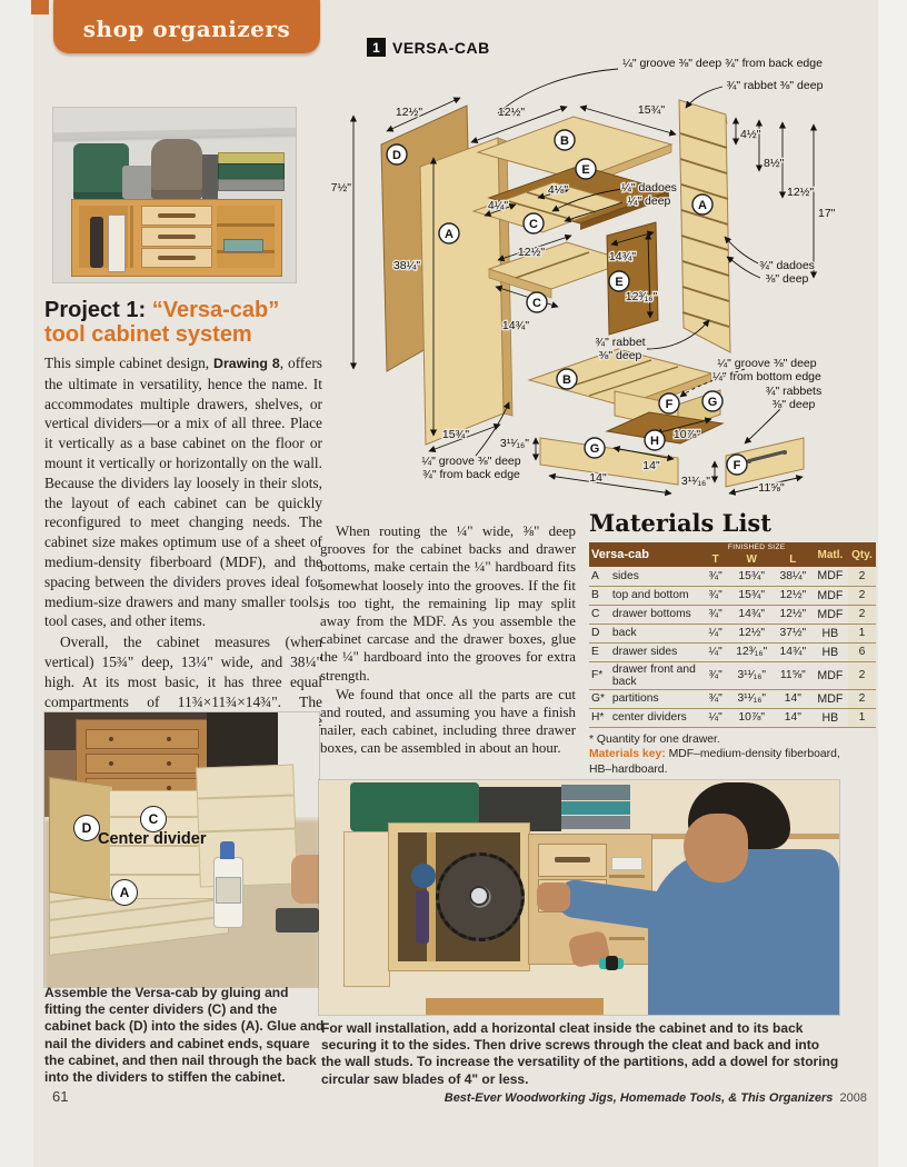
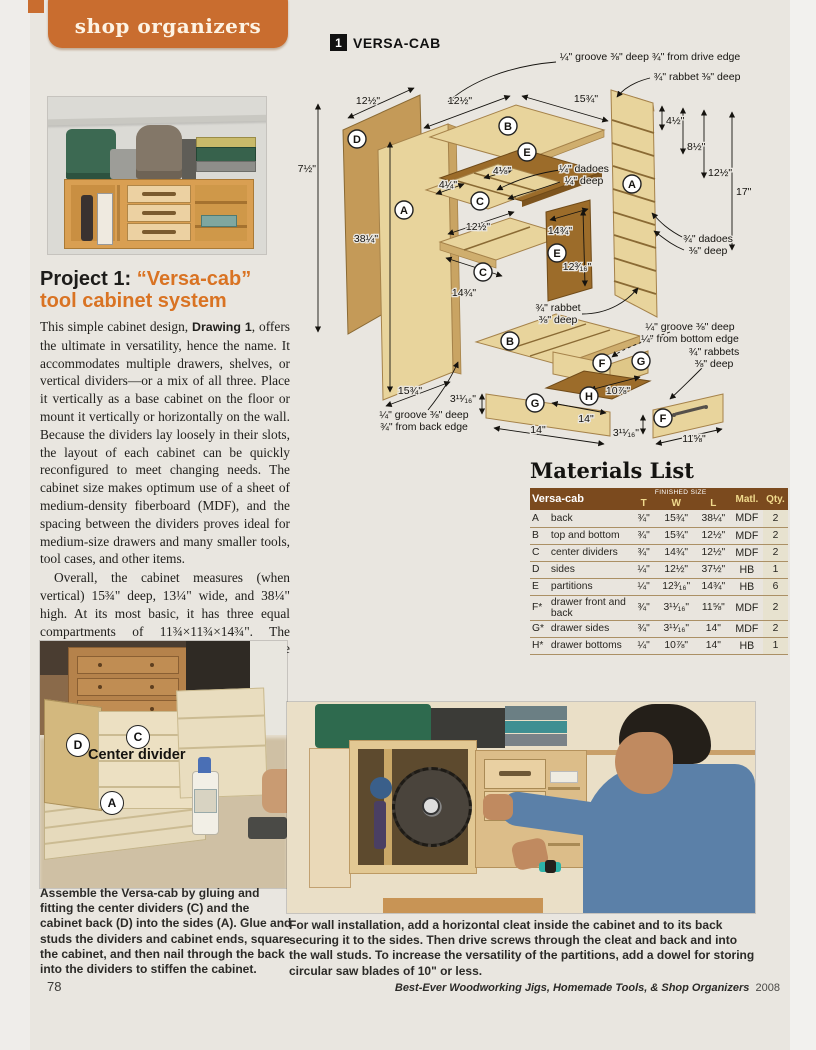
  shop organizers
  1
  VERSA-CAB
  D
  A
  B
  E
  C
  C
  E
  A
  B
  G
  F
  G
  H
  F
- ¼" groove ⅜" deep ¾" from back edge
+ ¼" groove ⅜" deep ¾" from drive edge
  ¾" rabbet ⅜" deep
  ¼" dadoes
  ¼" deep
  ¾" rabbet
  ⅜" deep
  ¾" dadoes
  ⅜" deep
  ¼" groove ⅜" deep
  ¼" from bottom edge
  ¾" rabbets
  ⅜" deep
  ¼" groove ⅜" deep
  ¾" from back edge
  12½"
  7½"
  38¼"
  15¾"
  12½"
  15¾"
  4¼"
  4⅛"
  12½"
  14¾"
  14¾"
  12³⁄₁₆"
  4½"
  8½"
  12½"
  17"
  3¹¹⁄₁₆"
  14"
  10⅞"
  14"
  3¹¹⁄₁₆"
  11⅝"
  Project 1: “Versa-cab”
  tool cabinet system
- This simple cabinet design, Drawing 8, offers the ultimate in versatility, hence the name. It accommodates multiple drawers, shelves, or vertical dividers—or a mix of all three. Place it vertically as a base cabinet on the floor or mount it vertically or horizontally on the wall. Because the dividers lay loosely in their slots, the layout of each cabinet can be quickly reconfigured to meet changing needs. The cabinet size makes optimum use of a sheet of medium-density fiberboard (MDF), and the spacing between the dividers proves ideal for medium-size drawers and many smaller tools, tool cases, and other items.
+ This simple cabinet design, Drawing 1, offers the ultimate in versatility, hence the name. It accommodates multiple drawers, shelves, or vertical dividers—or a mix of all three. Place it vertically as a base cabinet on the floor or mount it vertically or horizontally on the wall. Because the dividers lay loosely in their slots, the layout of each cabinet can be quickly reconfigured to meet changing needs. The cabinet size makes optimum use of a sheet of medium-density fiberboard (MDF), and the spacing between the dividers proves ideal for medium-size drawers and many smaller tools, tool cases, and other items.
  Overall, the cabinet measures (when vertical) 15¾" deep, 13¼" wide, and 38¼" high. At its most basic, it has three equal compartments of 11¾×11¾×14¾". The e
- When routing the ¼" wide, ⅜" deep grooves for the cabinet backs and drawer bottoms, make certain the ¼" hardboard fits somewhat loosely into the grooves. If the fit is too tight, the remaining lip may split away from the MDF. As you assemble the cabinet carcase and the drawer boxes, glue the ¼" hardboard into the grooves for extra strength.
- We found that once all the parts are cut and routed, and assuming you have a finish nailer, each cabinet, including three drawer boxes, can be assembled in about an hour.
  Materials List
  T	W	L
- A	sides	¾"	15¾"	38¼"	MDF	2
+ A	back	¾"	15¾"	38¼"	MDF	2
  B	top and bottom	¾"	15¾"	12½"	MDF	2
- C	drawer bottoms	¾"	14¾"	12½"	MDF	2
+ C	center dividers	¾"	14¾"	12½"	MDF	2
- D	back	¼"	12½"	37½"	HB	1
+ D	sides	¼"	12½"	37½"	HB	1
- E	drawer sides	¼"	12³⁄₁₆"	14¾"	HB	6
+ E	partitions	¼"	12³⁄₁₆"	14¾"	HB	6
  F*	drawer front and back	¾"	3¹¹⁄₁₆"	11⅝"	MDF	2
- G*	partitions	¾"	3¹¹⁄₁₆"	14"	MDF	2
+ G*	drawer sides	¾"	3¹¹⁄₁₆"	14"	MDF	2
- H*	center dividers	¼"	10⅞"	14"	HB	1
+ H*	drawer bottoms	¼"	10⅞"	14"	HB	1
- * Quantity for one drawer.
- Materials key: MDF–medium-density fiberboard,
- HB–hardboard.
  D
  C
  Center divider
  A
- Assemble the Versa-cab by gluing and fitting the center dividers (C) and the cabinet back (D) into the sides (A). Glue and nail the dividers and cabinet ends, square the cabinet, and then nail through the back into the dividers to stiffen the cabinet.
+ Assemble the Versa-cab by gluing and fitting the center dividers (C) and the cabinet back (D) into the sides (A). Glue and studs the dividers and cabinet ends, square the cabinet, and then nail through the back into the dividers to stiffen the cabinet.
- For wall installation, add a horizontal cleat inside the cabinet and to its back securing it to the sides. Then drive screws through the cleat and back and into the wall studs. To increase the versatility of the partitions, add a dowel for storing circular saw blades of 4" or less.
+ For wall installation, add a horizontal cleat inside the cabinet and to its back securing it to the sides. Then drive screws through the cleat and back and into the wall studs. To increase the versatility of the partitions, add a dowel for storing circular saw blades of 10" or less.
- 61
+ 78
- Best-Ever Woodworking Jigs, Homemade Tools, & This Organizers 2008
+ Best-Ever Woodworking Jigs, Homemade Tools, & Shop Organizers 2008
